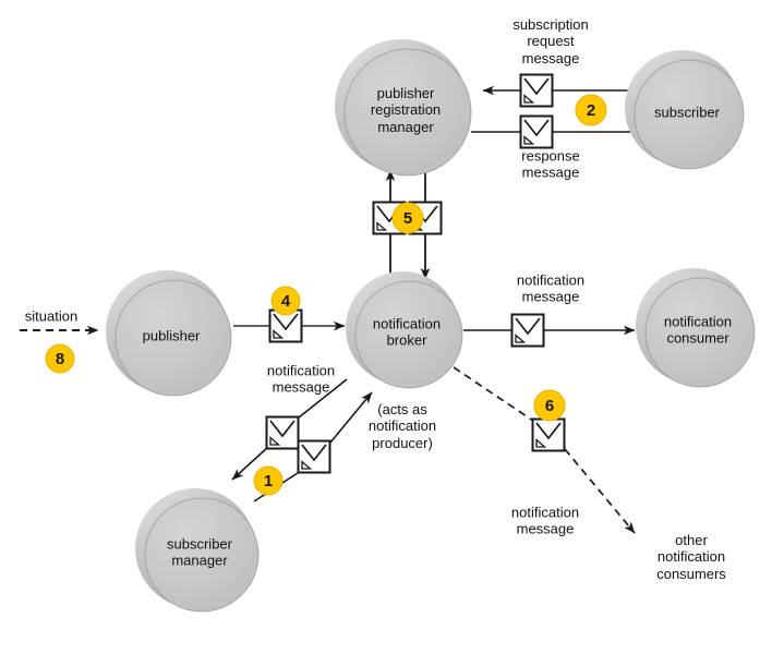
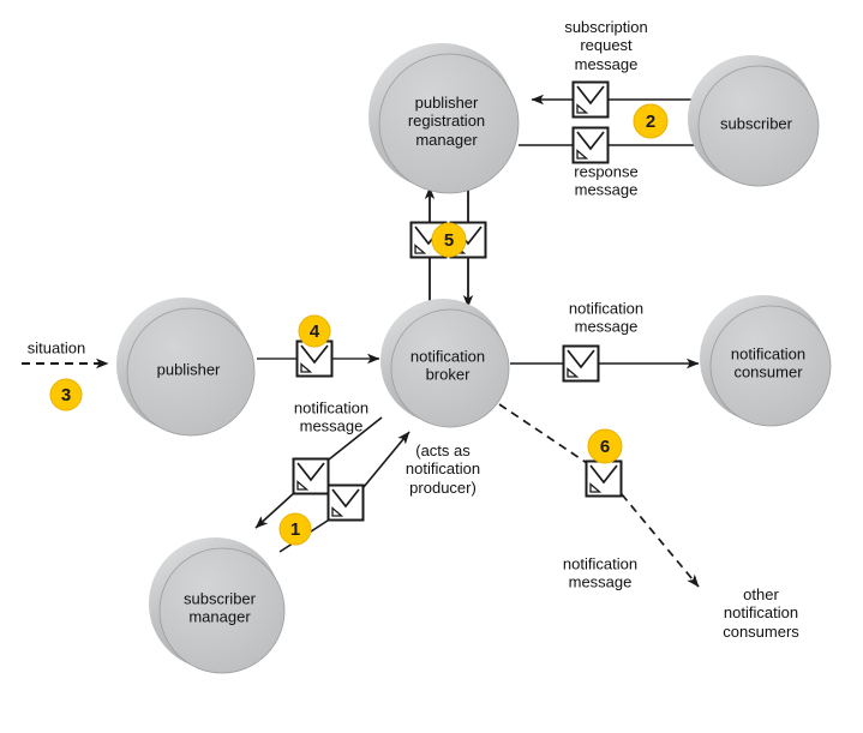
  publisher
  registration
  manager
  subscriber
  publisher
  notification
  broker
  notification
  consumer
  subscriber
  manager
  subscription
  request
  message
  response
  message
  situation
  notification
  message
  notification
  message
  notification
  message
  other
  notification
  consumers
  (acts as
  notification
  producer)
  1
  2
- 8
+ 3
  4
  5
  6
